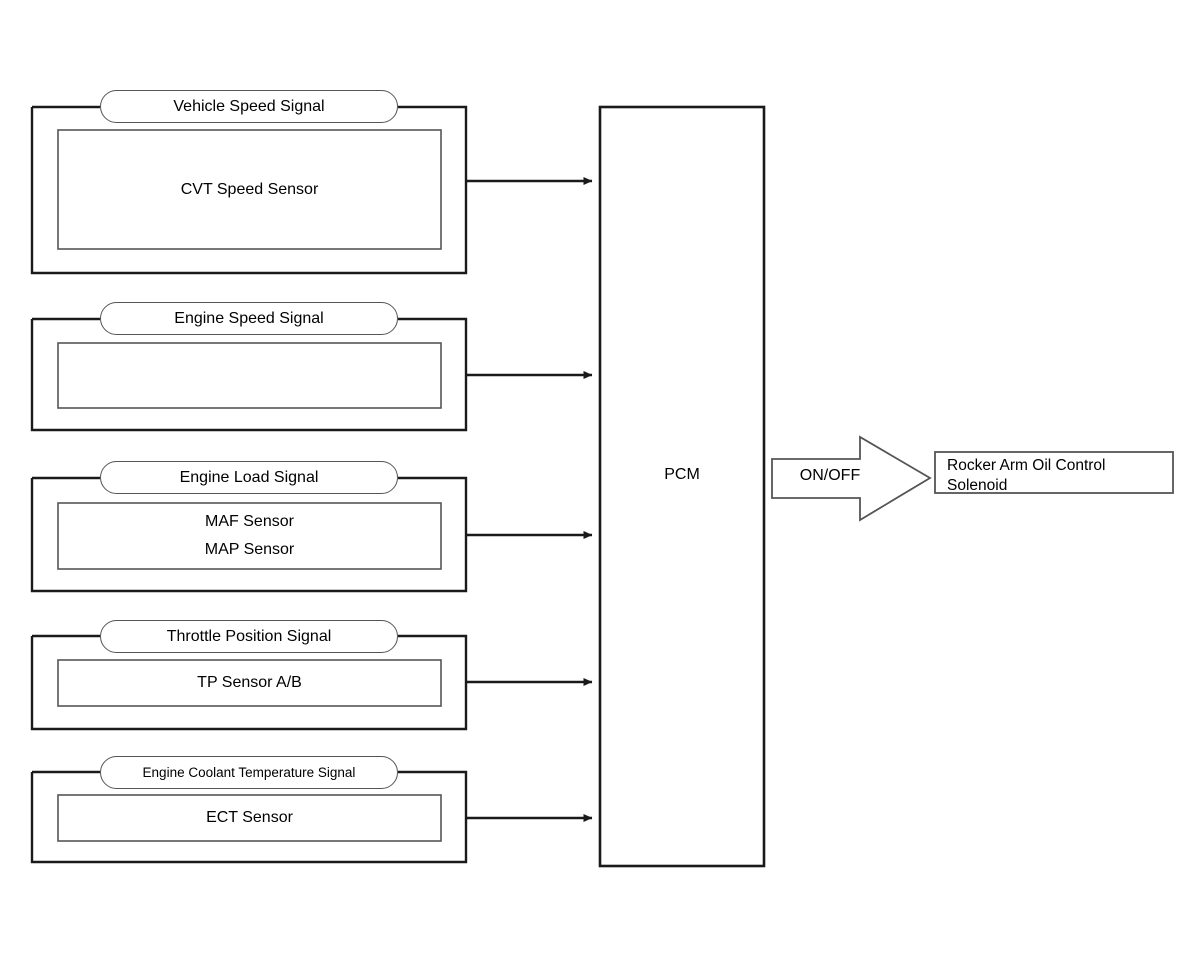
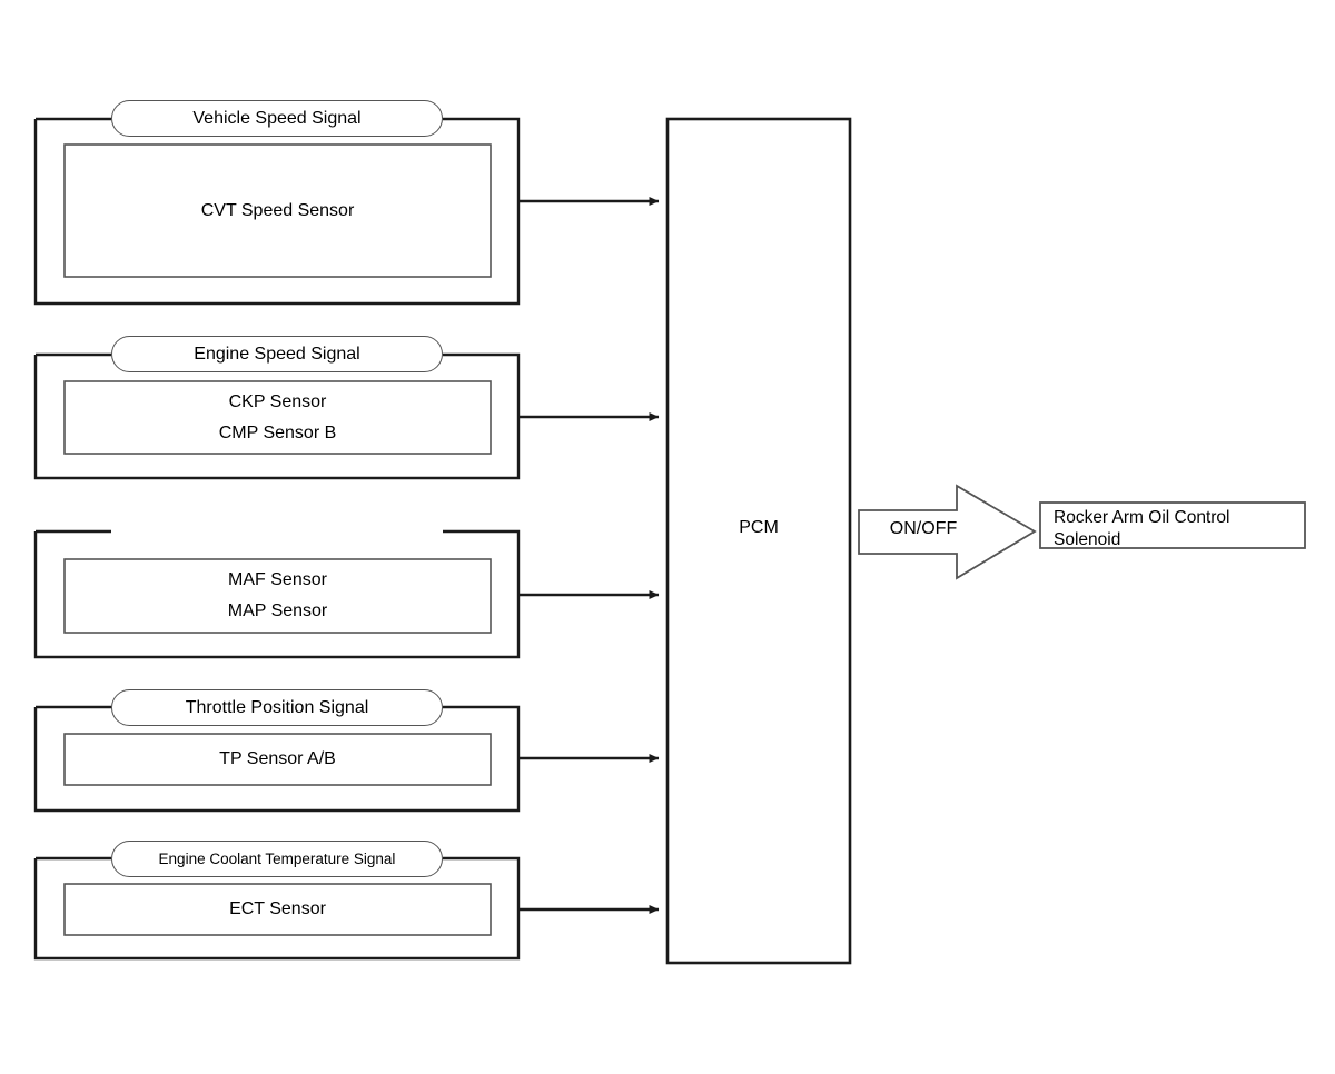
  Vehicle Speed Signal
  Engine Speed Signal
- Engine Load Signal
  Throttle Position Signal
  Engine Coolant Temperature Signal
  CVT Speed Sensor
+ CKP Sensor
+ CMP Sensor B
  MAF Sensor
  MAP Sensor
  TP Sensor A/B
  ECT Sensor
  PCM
  ON/OFF
  Rocker Arm Oil Control
  Solenoid
